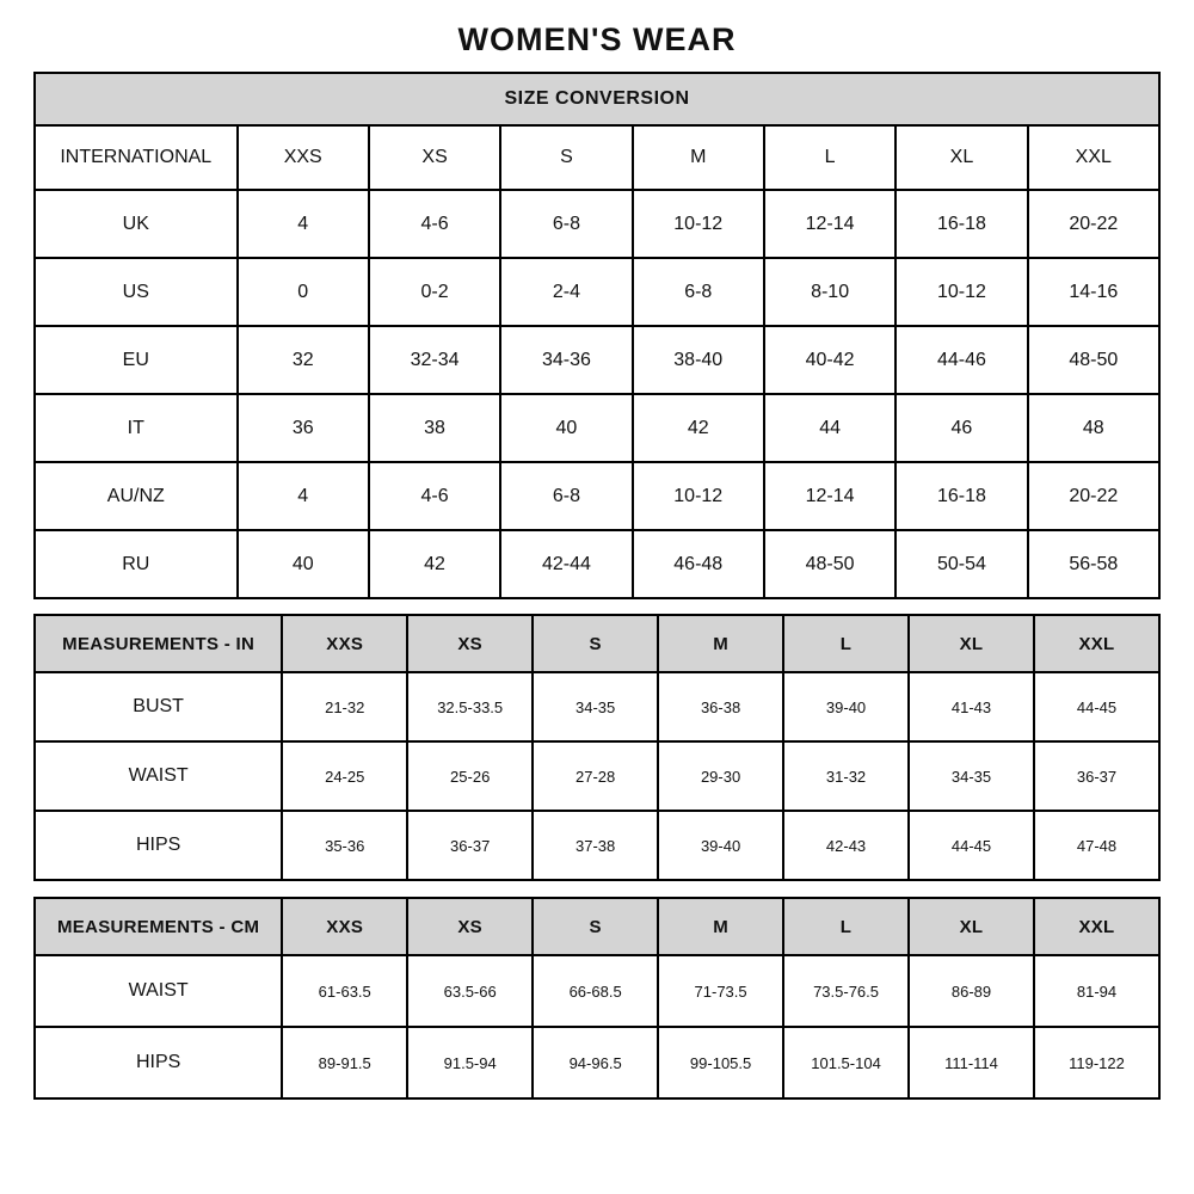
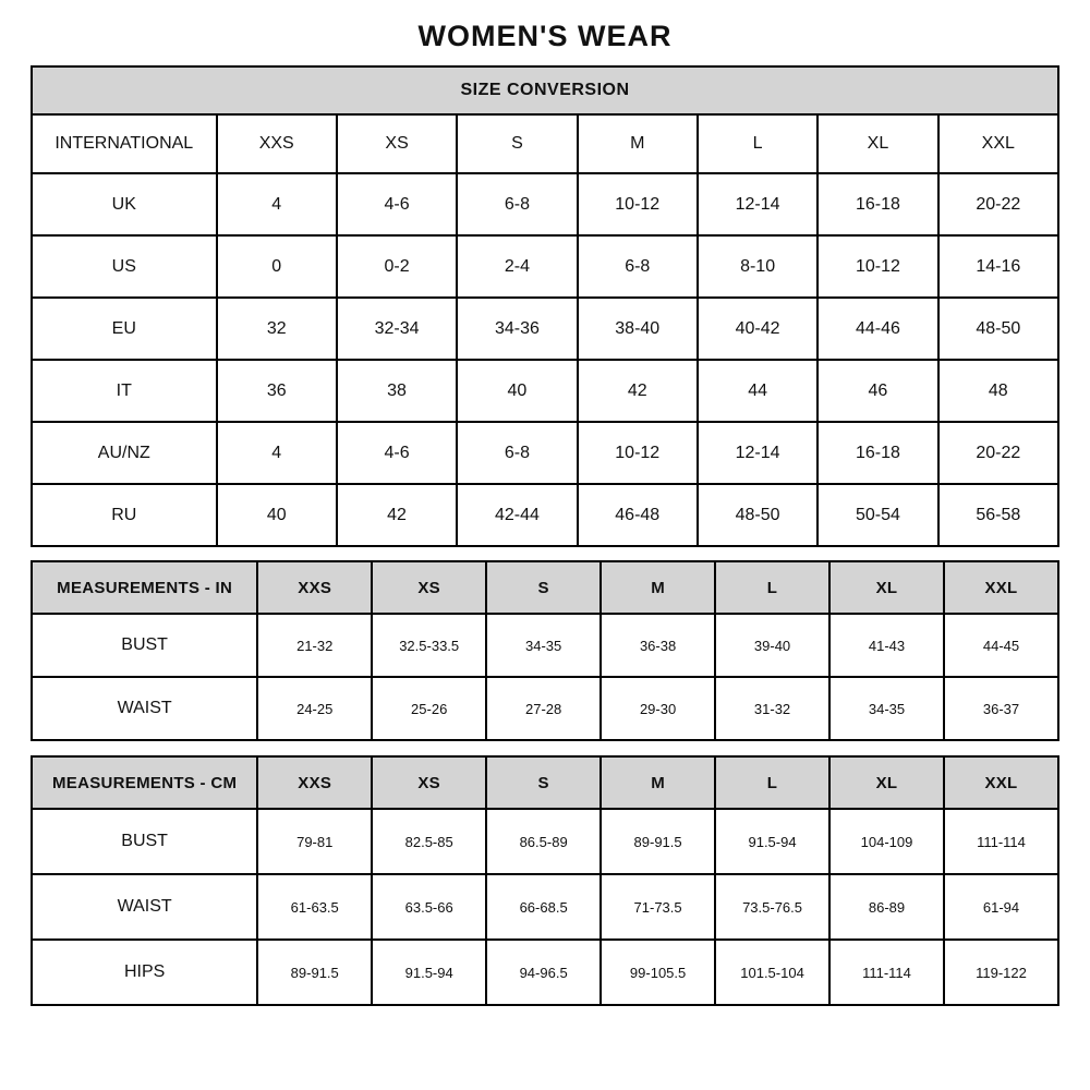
  WOMEN'S WEAR
  SIZE CONVERSION
  INTERNATIONAL	XXS	XS	S	M	L	XL	XXL
  UK	4	4-6	6-8	10-12	12-14	16-18	20-22
  US	0	0-2	2-4	6-8	8-10	10-12	14-16
  EU	32	32-34	34-36	38-40	40-42	44-46	48-50
  IT	36	38	40	42	44	46	48
  AU/NZ	4	4-6	6-8	10-12	12-14	16-18	20-22
  RU	40	42	42-44	46-48	48-50	50-54	56-58
  MEASUREMENTS - IN	XXS	XS	S	M	L	XL	XXL
  BUST	21-32	32.5-33.5	34-35	36-38	39-40	41-43	44-45
  WAIST	24-25	25-26	27-28	29-30	31-32	34-35	36-37
- HIPS	35-36	36-37	37-38	39-40	42-43	44-45	47-48
  MEASUREMENTS - CM	XXS	XS	S	M	L	XL	XXL
+ BUST	79-81	82.5-85	86.5-89	89-91.5	91.5-94	104-109	111-114
- WAIST	61-63.5	63.5-66	66-68.5	71-73.5	73.5-76.5	86-89	81-94
+ WAIST	61-63.5	63.5-66	66-68.5	71-73.5	73.5-76.5	86-89	61-94
  HIPS	89-91.5	91.5-94	94-96.5	99-105.5	101.5-104	111-114	119-122
